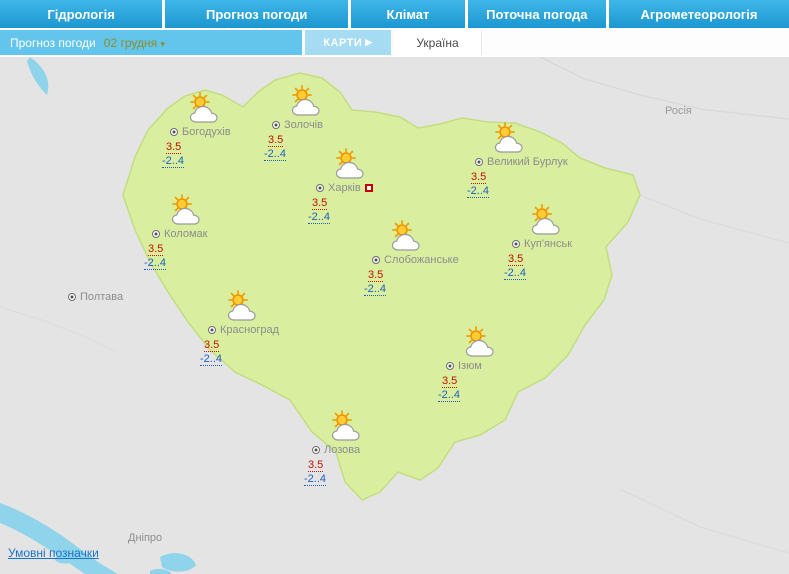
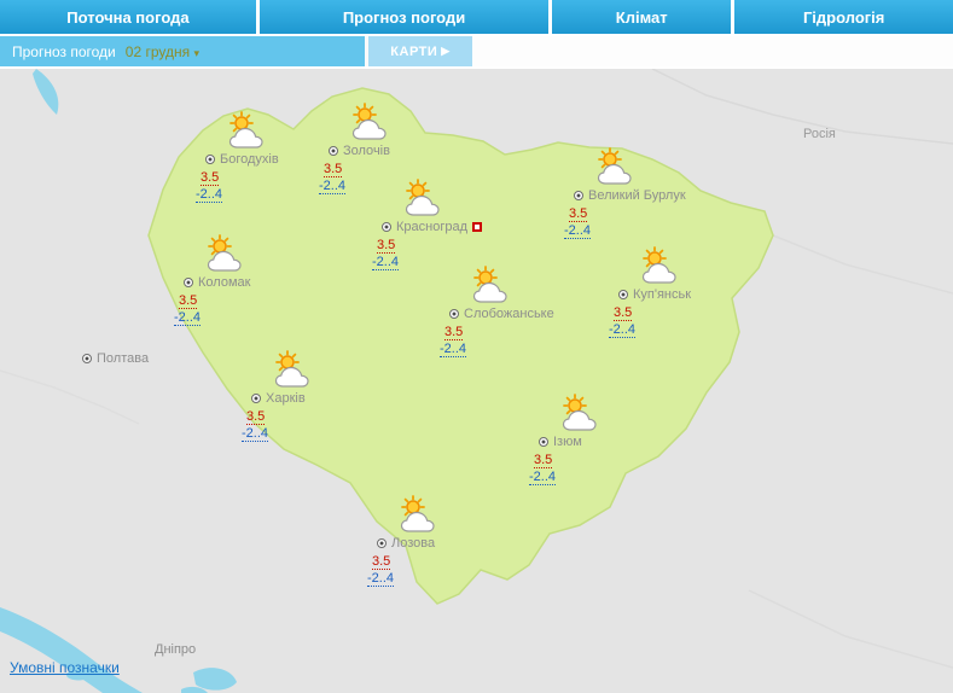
- Гідрологія
+ Поточна погода
  Прогноз погоди
  Клімат
- Поточна погода
+ Гідрологія
- Агрометеорологія
  Прогноз погоди
  02 грудня ▾
  КАРТИ
  ▶
- Україна
  Богодухів
  3.5
  -2..4
  Золочів
  3.5
  -2..4
  Великий Бурлук
  3.5
  -2..4
- Харків
+ Красноград
  3.5
  -2..4
  Коломак
  3.5
  -2..4
  Куп'янськ
  3.5
  -2..4
  Слобожанське
  3.5
  -2..4
- Красноград
+ Харків
  3.5
  -2..4
  Ізюм
  3.5
  -2..4
  Лозова
  3.5
  -2..4
  Полтава
  Дніпро
  Росія
  Умовні позначки
